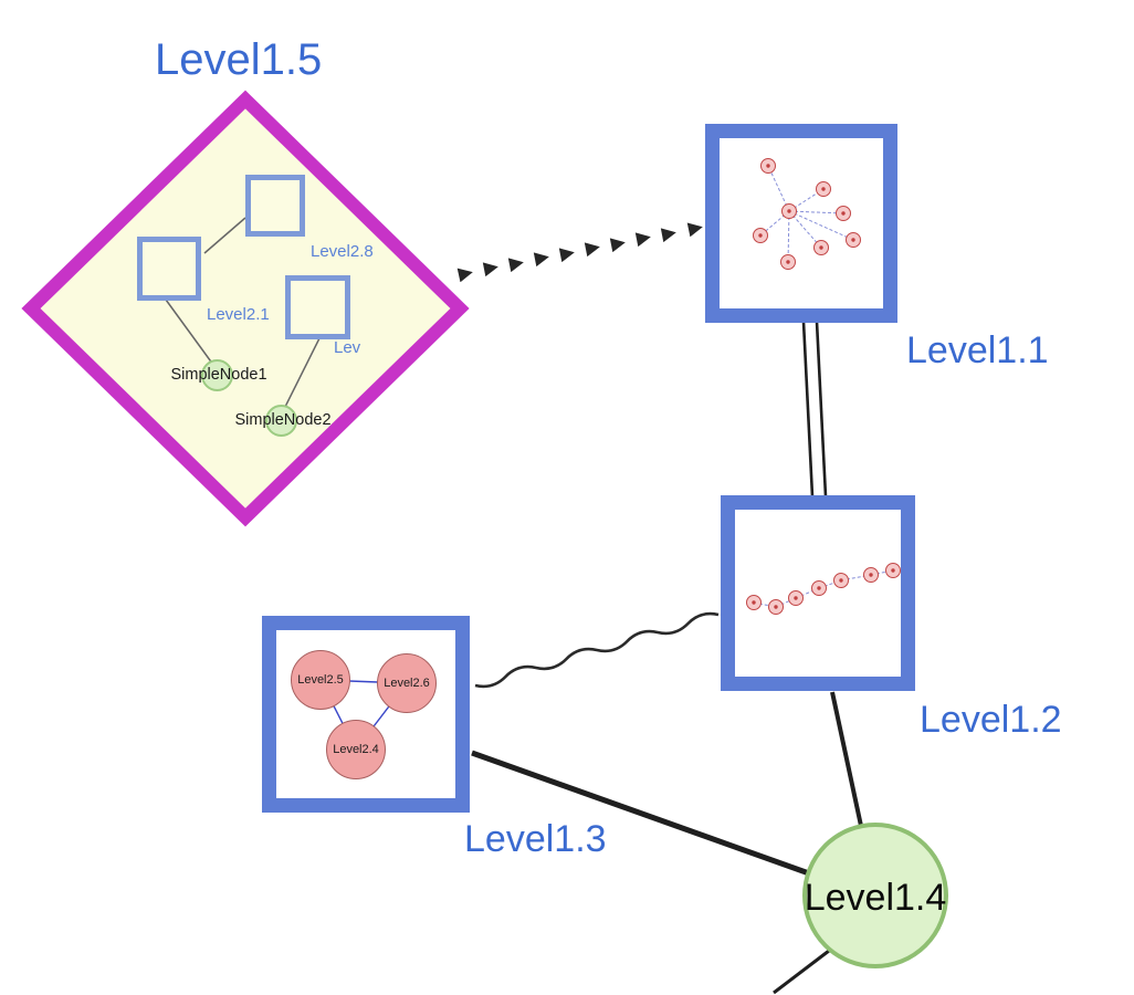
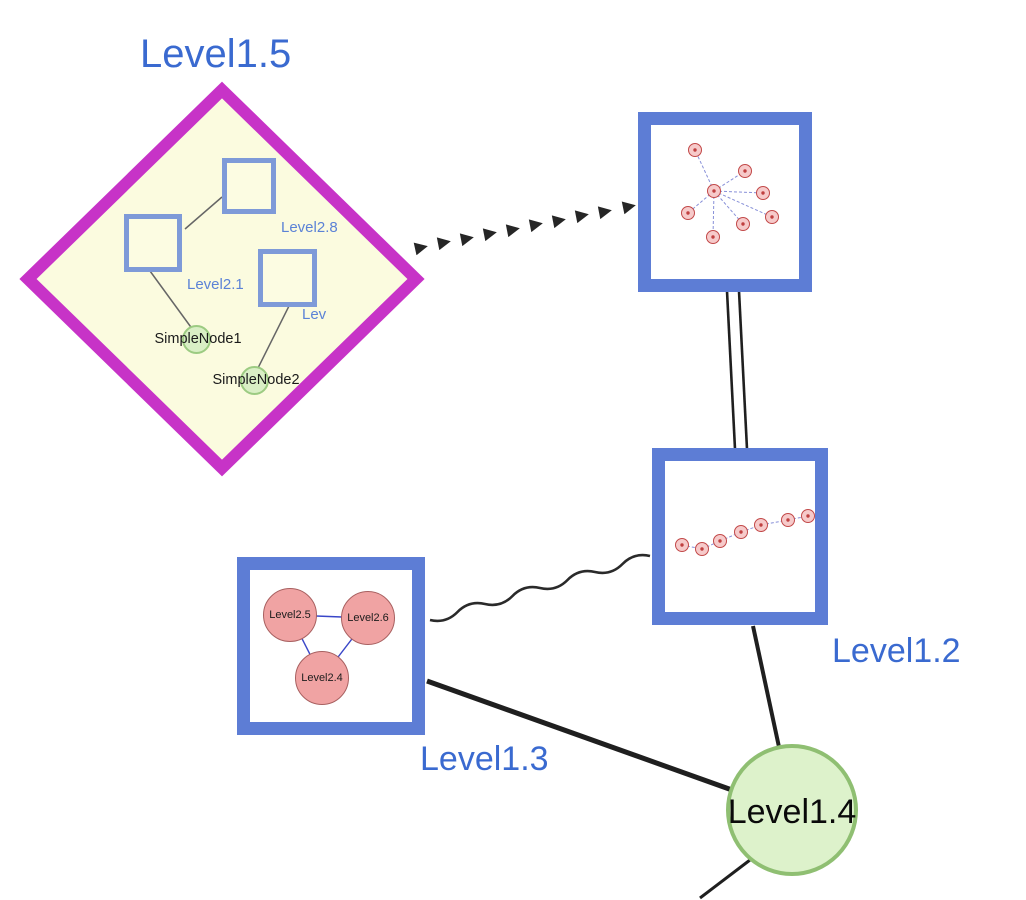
  Level2.8
  Level2.1
  Lev
  SimpleNode1
  SimpleNode2
  Level1.5
- Level1.1
  Level1.2
  Level2.5
  Level2.6
  Level2.4
  Level1.3
  Level1.4
